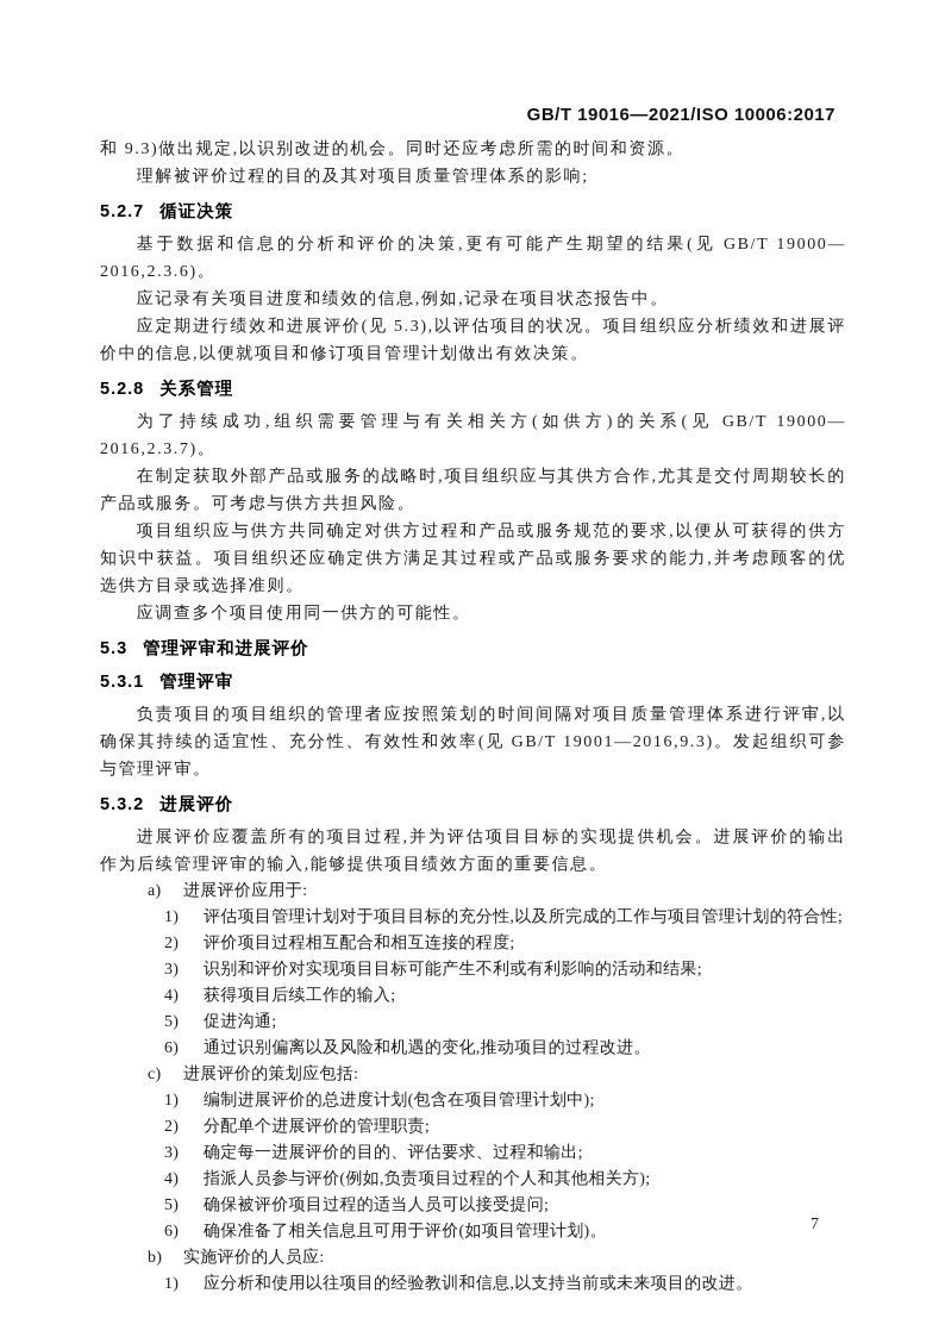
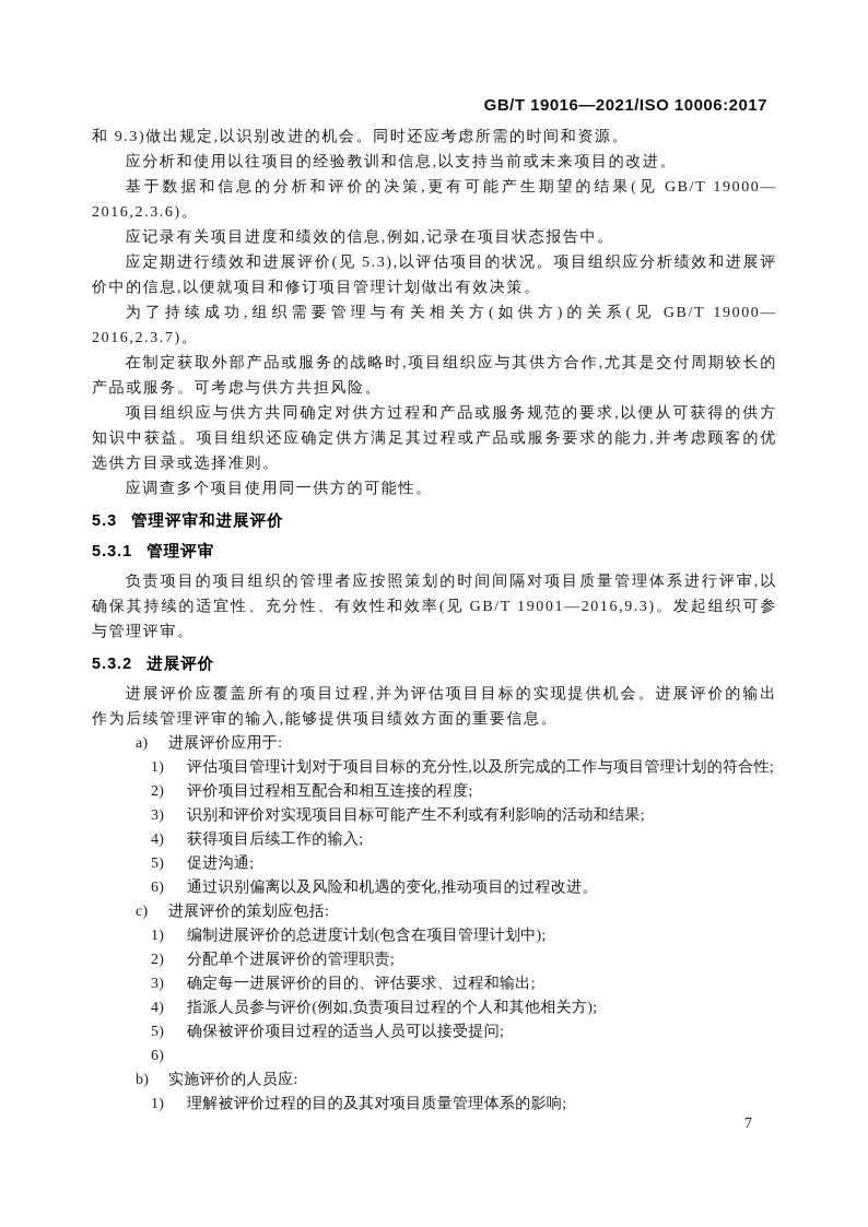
  GB/T 19016—2021/ISO 10006:2017
  和 9.3)做出规定,以识别改进的机会。同时还应考虑所需的时间和资源。
- 理解被评价过程的目的及其对项目质量管理体系的影响;
+ 应分析和使用以往项目的经验教训和信息,以支持当前或未来项目的改进。
- 5.2.7 循证决策
  基于数据和信息的分析和评价的决策,更有可能产生期望的结果(见 GB/T 19000—2016,2.3.6)。
  应记录有关项目进度和绩效的信息,例如,记录在项目状态报告中。
  应定期进行绩效和进展评价(见 5.3),以评估项目的状况。项目组织应分析绩效和进展评价中的信息,以便就项目和修订项目管理计划做出有效决策。
- 5.2.8 关系管理
  为了持续成功,组织需要管理与有关相关方(如供方)的关系(见 GB/T 19000—2016,2.3.7)。
  在制定获取外部产品或服务的战略时,项目组织应与其供方合作,尤其是交付周期较长的产品或服务。可考虑与供方共担风险。
  项目组织应与供方共同确定对供方过程和产品或服务规范的要求,以便从可获得的供方知识中获益。项目组织还应确定供方满足其过程或产品或服务要求的能力,并考虑顾客的优选供方目录或选择准则。
  应调查多个项目使用同一供方的可能性。
  5.3 管理评审和进展评价
  5.3.1 管理评审
  负责项目的项目组织的管理者应按照策划的时间间隔对项目质量管理体系进行评审,以确保其持续的适宜性、充分性、有效性和效率(见 GB/T 19001—2016,9.3)。发起组织可参与管理评审。
  5.3.2 进展评价
  进展评价应覆盖所有的项目过程,并为评估项目目标的实现提供机会。进展评价的输出作为后续管理评审的输入,能够提供项目绩效方面的重要信息。
  a)
  进展评价应用于:
  1)
  评估项目管理计划对于项目目标的充分性,以及所完成的工作与项目管理计划的符合性;
  2)
  评价项目过程相互配合和相互连接的程度;
  3)
  识别和评价对实现项目目标可能产生不利或有利影响的活动和结果;
  4)
  获得项目后续工作的输入;
  5)
  促进沟通;
  6)
  通过识别偏离以及风险和机遇的变化,推动项目的过程改进。
  c)
  进展评价的策划应包括:
  1)
  编制进展评价的总进度计划(包含在项目管理计划中);
  2)
  分配单个进展评价的管理职责;
  3)
  确定每一进展评价的目的、评估要求、过程和输出;
  4)
  指派人员参与评价(例如,负责项目过程的个人和其他相关方);
  5)
  确保被评价项目过程的适当人员可以接受提问;
  6)
- 确保准备了相关信息且可用于评价(如项目管理计划)。
  b)
  实施评价的人员应:
  1)
- 应分析和使用以往项目的经验教训和信息,以支持当前或未来项目的改进。
+ 理解被评价过程的目的及其对项目质量管理体系的影响;
  7
